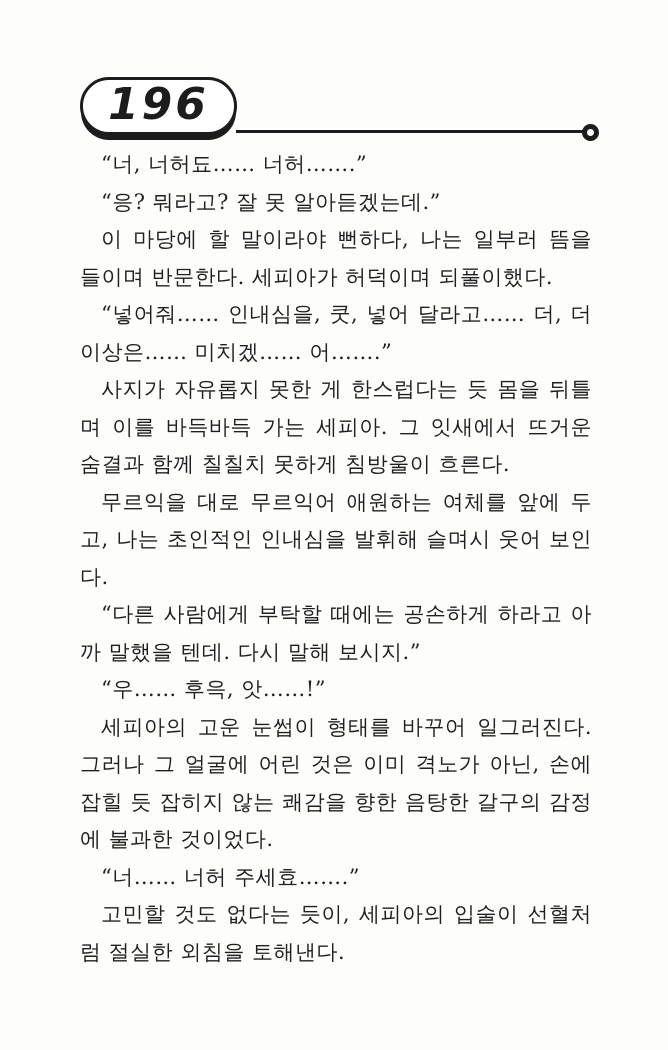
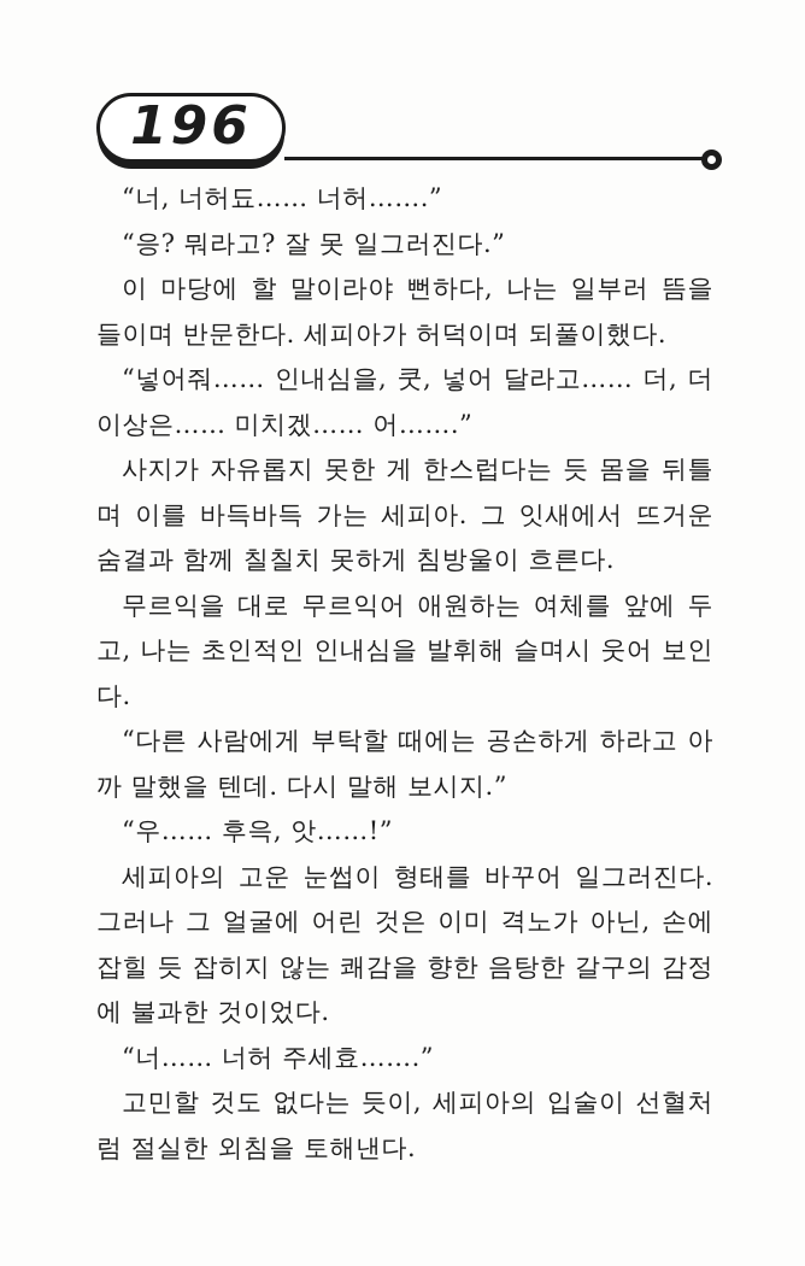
  196
  “너, 너허됴…… 너허…….”
- “응? 뭐라고? 잘 못 알아듣겠는데.”
+ “응? 뭐라고? 잘 못 일그러진다.”
  이 마당에 할 말이라야 뻔하다, 나는 일부러 뜸을 들이며 반문한다. 세피아가 허덕이며 되풀이했다.
  “넣어줘…… 인내심을, 쿳, 넣어 달라고…… 더, 더 이상은…… 미치겠…… 어…….”
  사지가 자유롭지 못한 게 한스럽다는 듯 몸을 뒤틀며 이를 바득바득 가는 세피아. 그 잇새에서 뜨거운 숨결과 함께 칠칠치 못하게 침방울이 흐른다.
  무르익을 대로 무르익어 애원하는 여체를 앞에 두고, 나는 초인적인 인내심을 발휘해 슬며시 웃어 보인다.
  “다른 사람에게 부탁할 때에는 공손하게 하라고 아까 말했을 텐데. 다시 말해 보시지.”
  “우…… 후윽, 앗……!”
  세피아의 고운 눈썹이 형태를 바꾸어 일그러진다. 그러나 그 얼굴에 어린 것은 이미 격노가 아닌, 손에 잡힐 듯 잡히지 않는 쾌감을 향한 음탕한 갈구의 감정에 불과한 것이었다.
  “너…… 너허 주세효…….”
  고민할 것도 없다는 듯이, 세피아의 입술이 선혈처럼 절실한 외침을 토해낸다.
